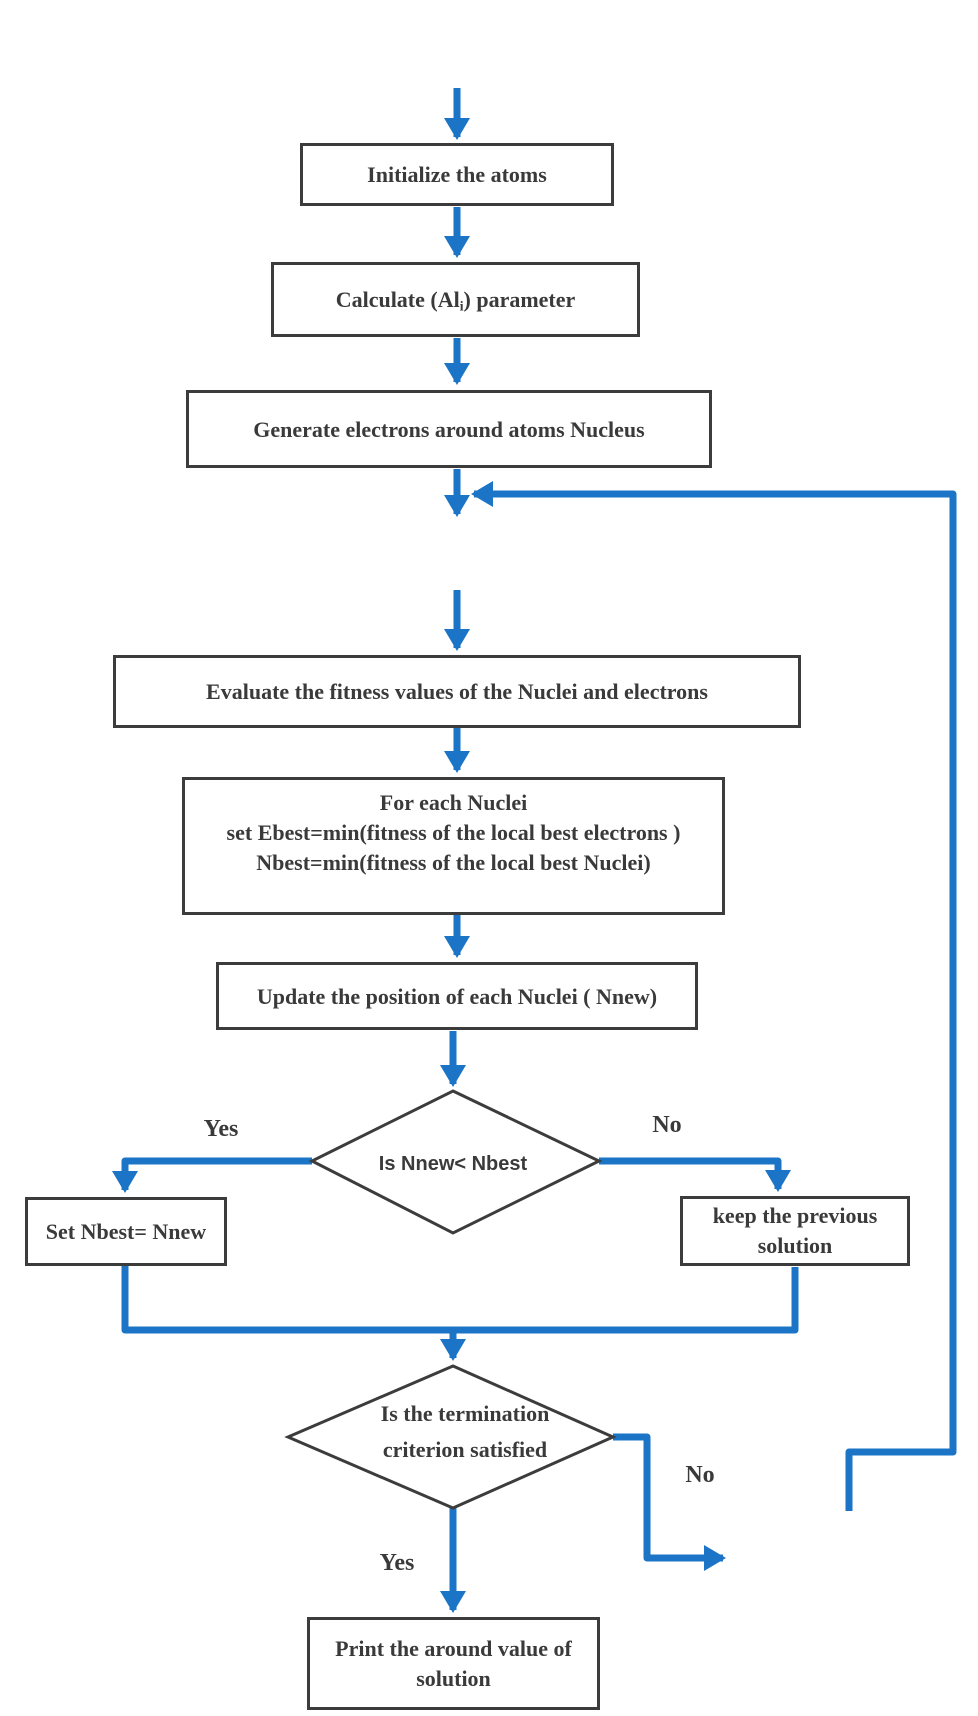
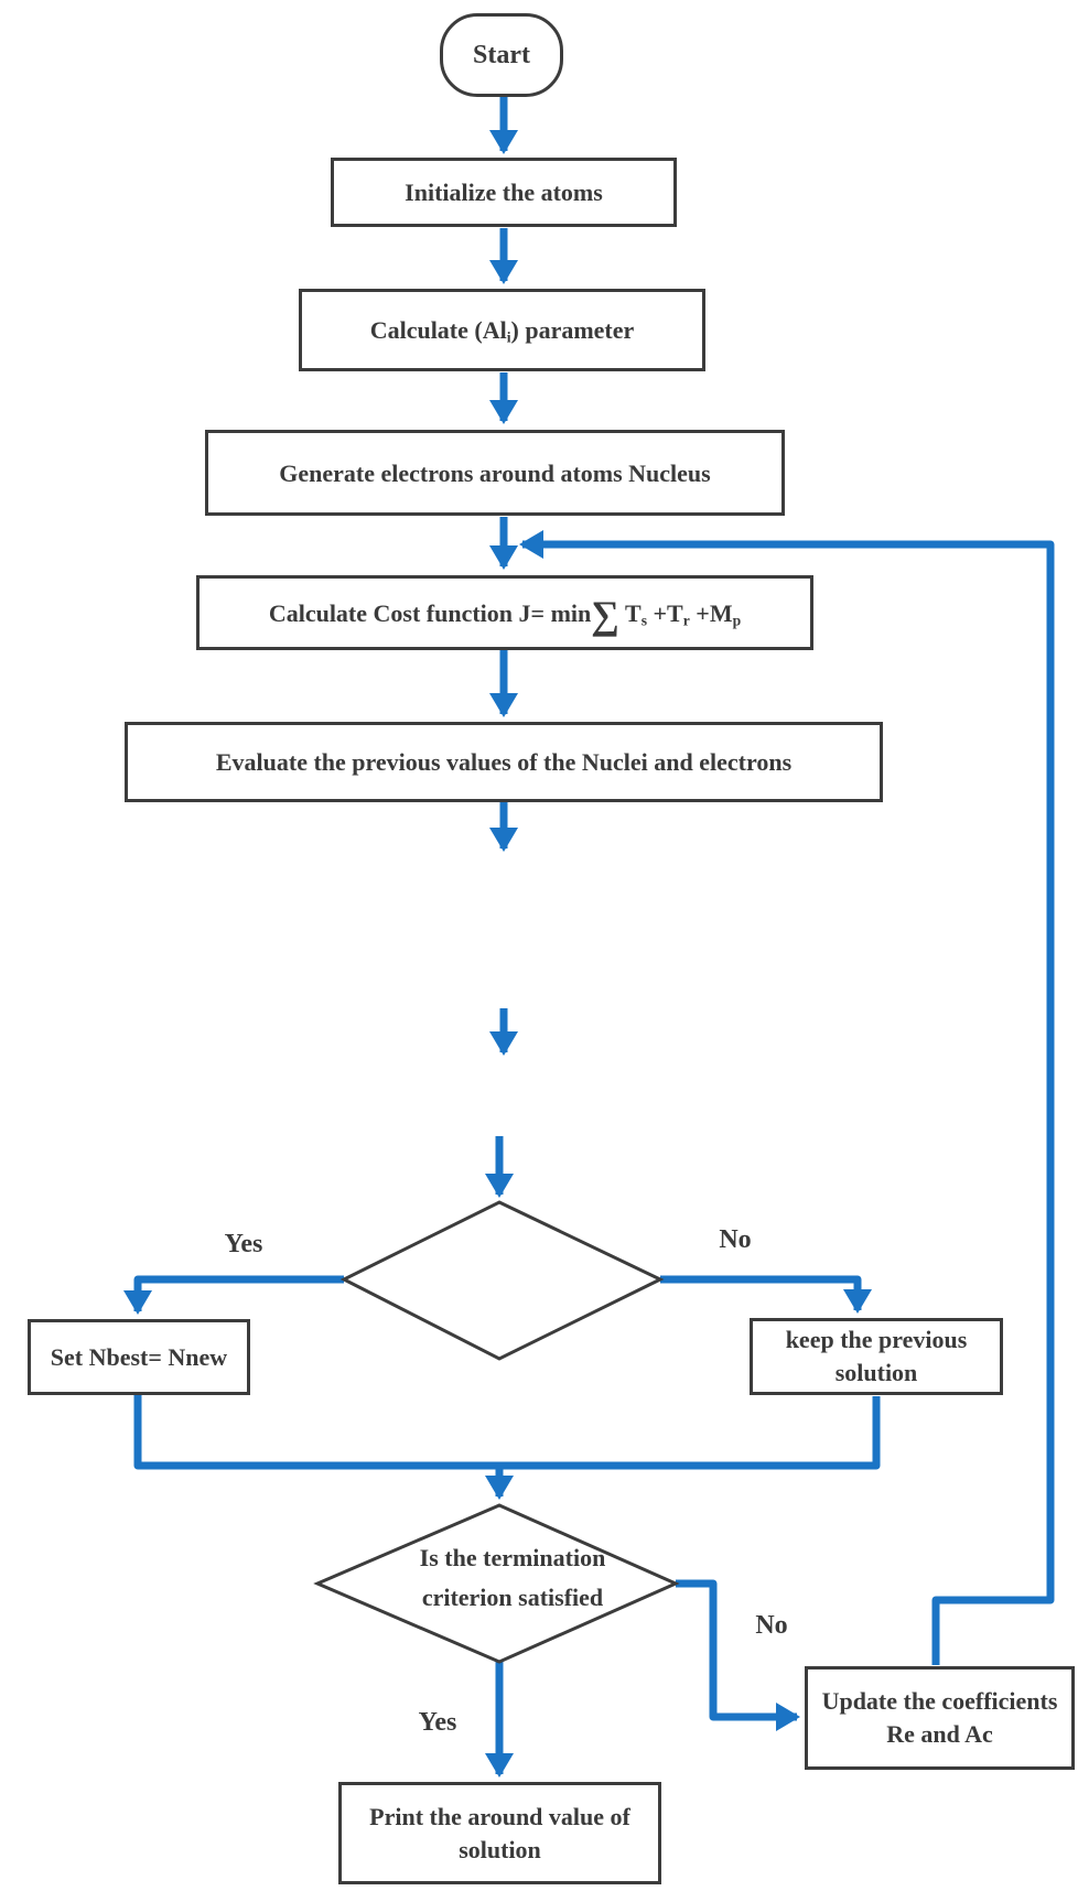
+ Start
  Initialize the atoms
  Calculate (Ali) parameter
  Generate electrons around atoms Nucleus
+ Calculate Cost function J= min∑ Ts +Tr +Mp
- Evaluate the fitness values of the Nuclei and electrons
+ Evaluate the previous values of the Nuclei and electrons
- For each Nuclei
- set Ebest=min(fitness of the local best electrons )
- Nbest=min(fitness of the local best Nuclei)
- Update the position of each Nuclei ( Nnew)
- Is Nnew< Nbest
  Yes
  No
  Set Nbest= Nnew
  keep the previous
  solution
  Is the termination
  criterion satisfied
  Yes
  No
+ Update the coefficients
+ Re and Ac
  Print the around value of
  solution
